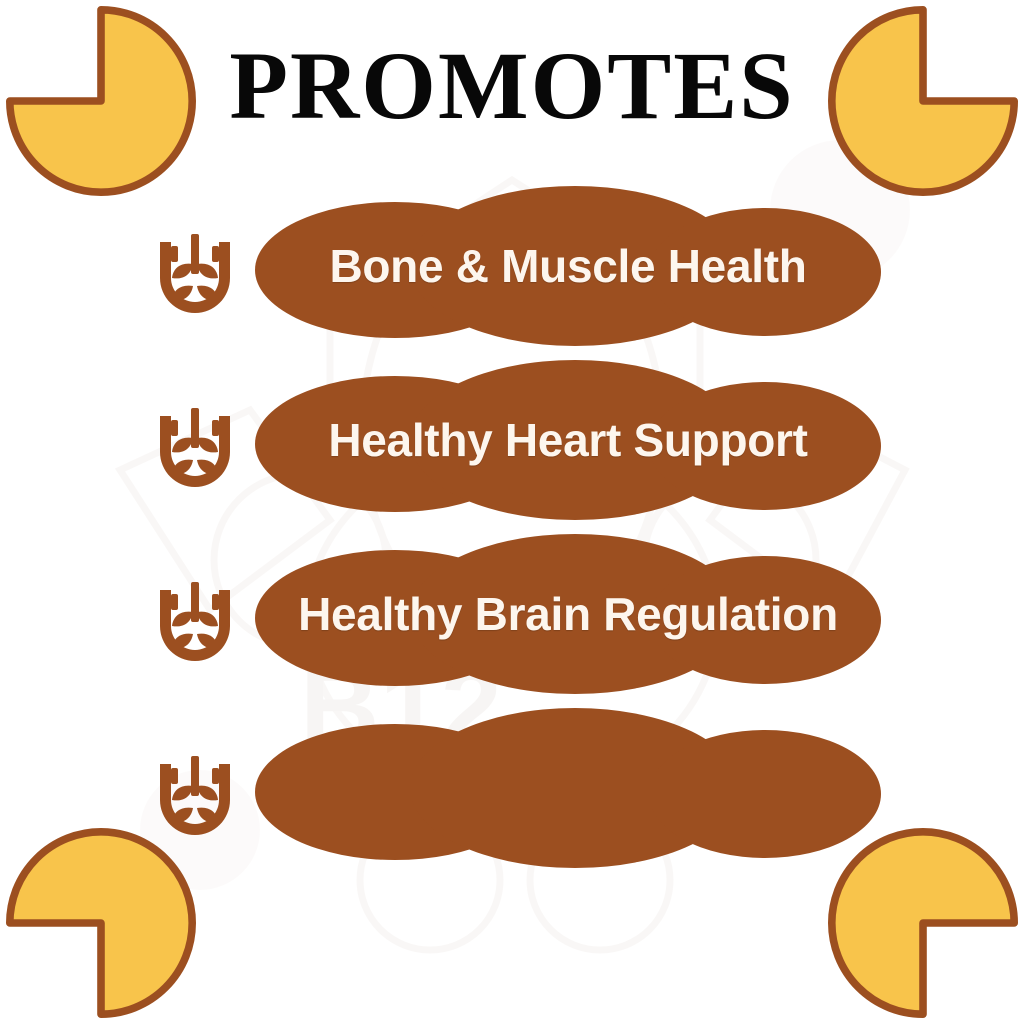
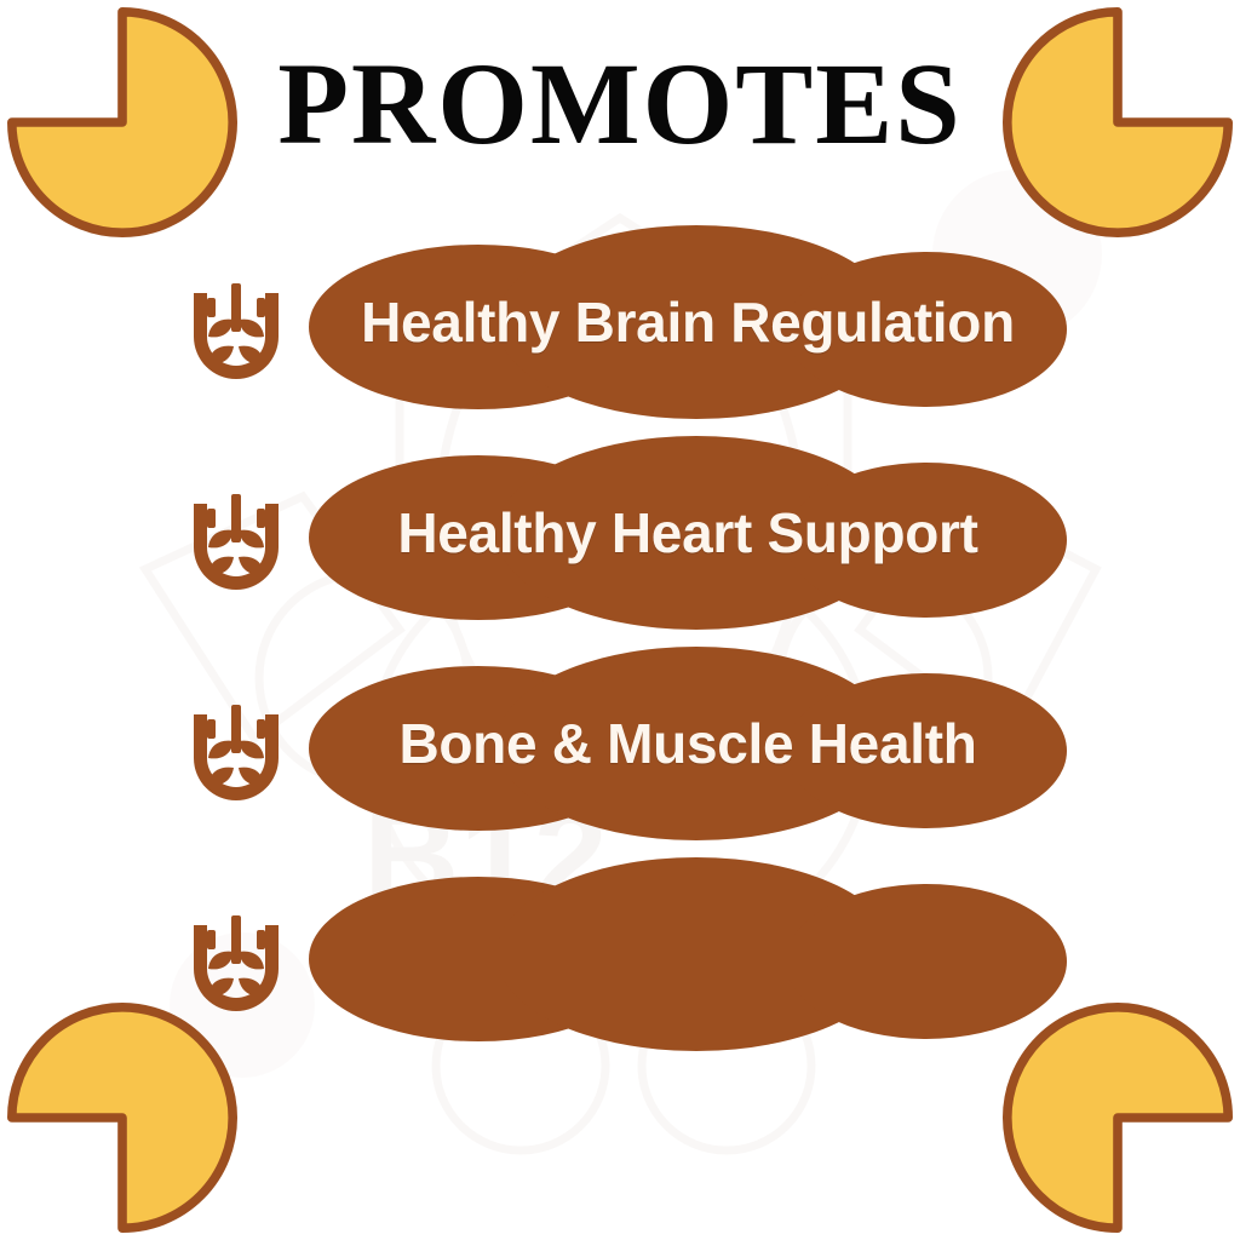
  B12
  PROMOTES
- Bone & Muscle Health
+ Healthy Brain Regulation
  Healthy Heart Support
- Healthy Brain Regulation
+ Bone & Muscle Health
